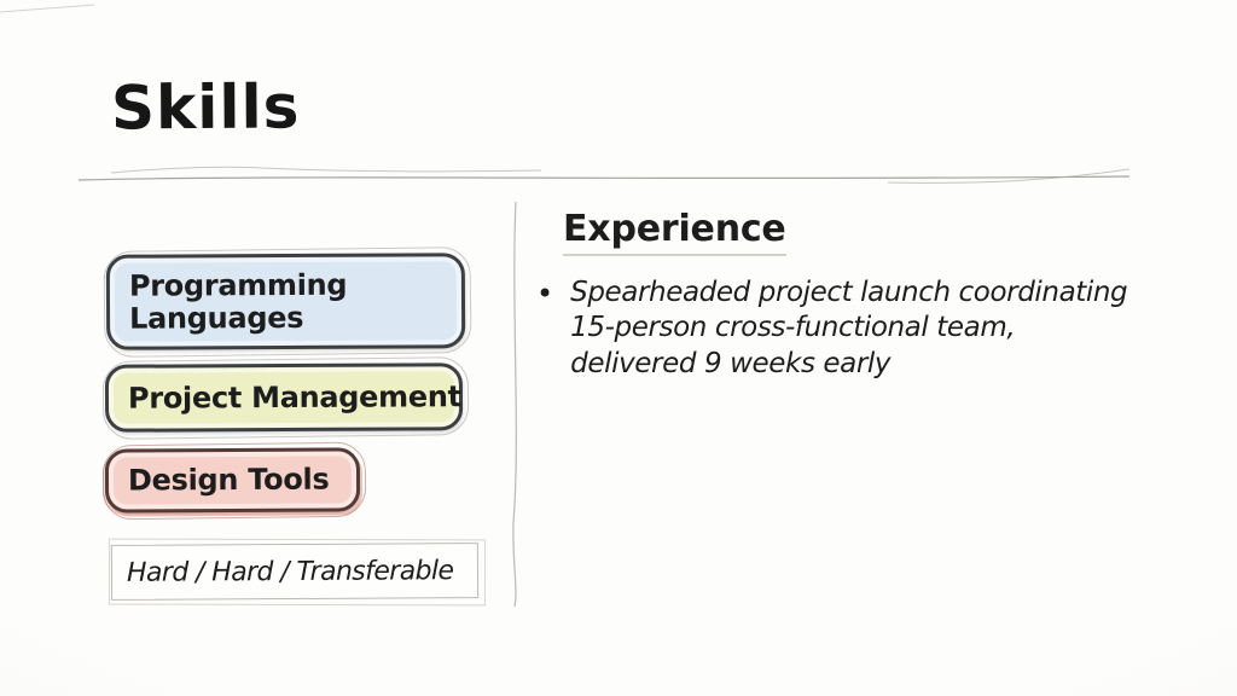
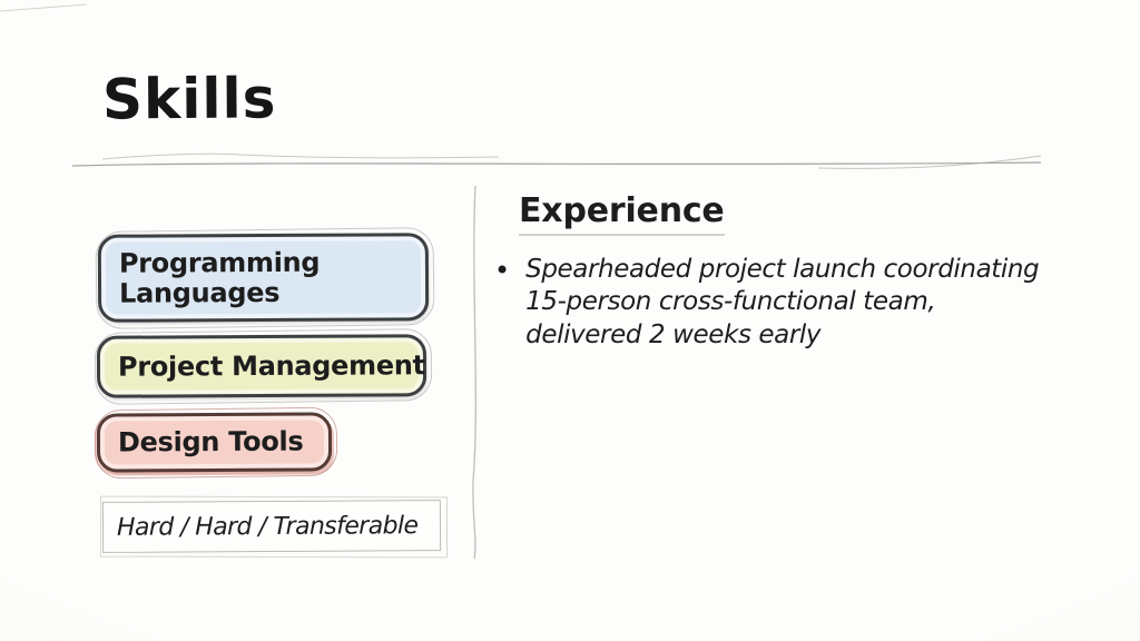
  Skills
  Programming Languages
  Project Management
  Design Tools
  Hard / Hard / Transferable
  Experience
  •
- Spearheaded project launch coordinating 15-person cross-functional team, delivered 9 weeks early
+ Spearheaded project launch coordinating 15-person cross-functional team, delivered 2 weeks early
